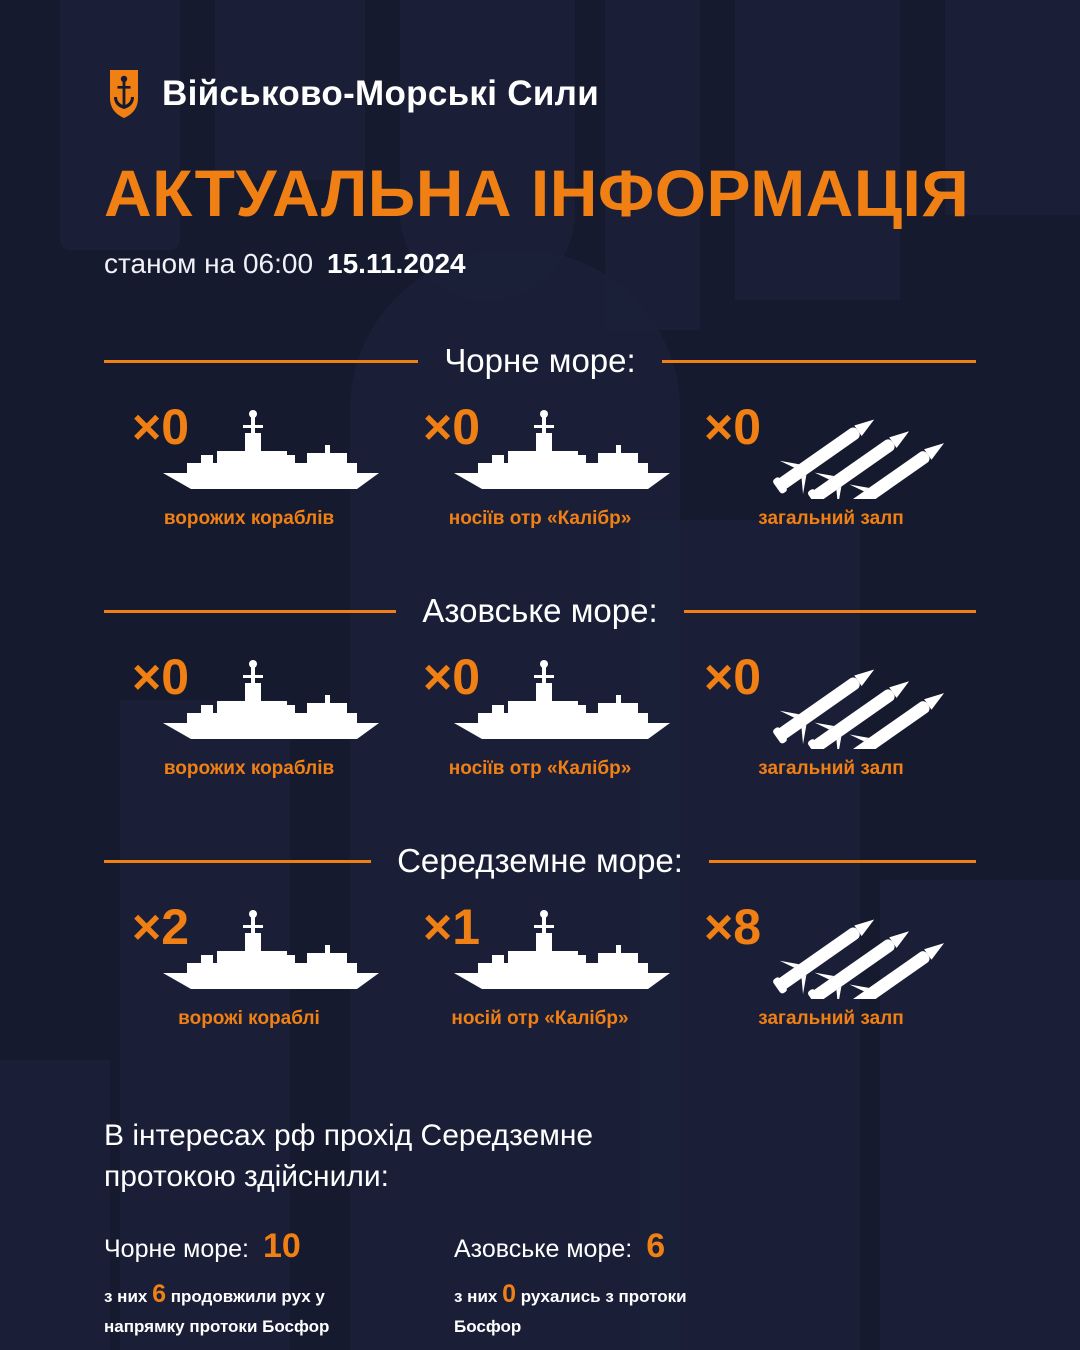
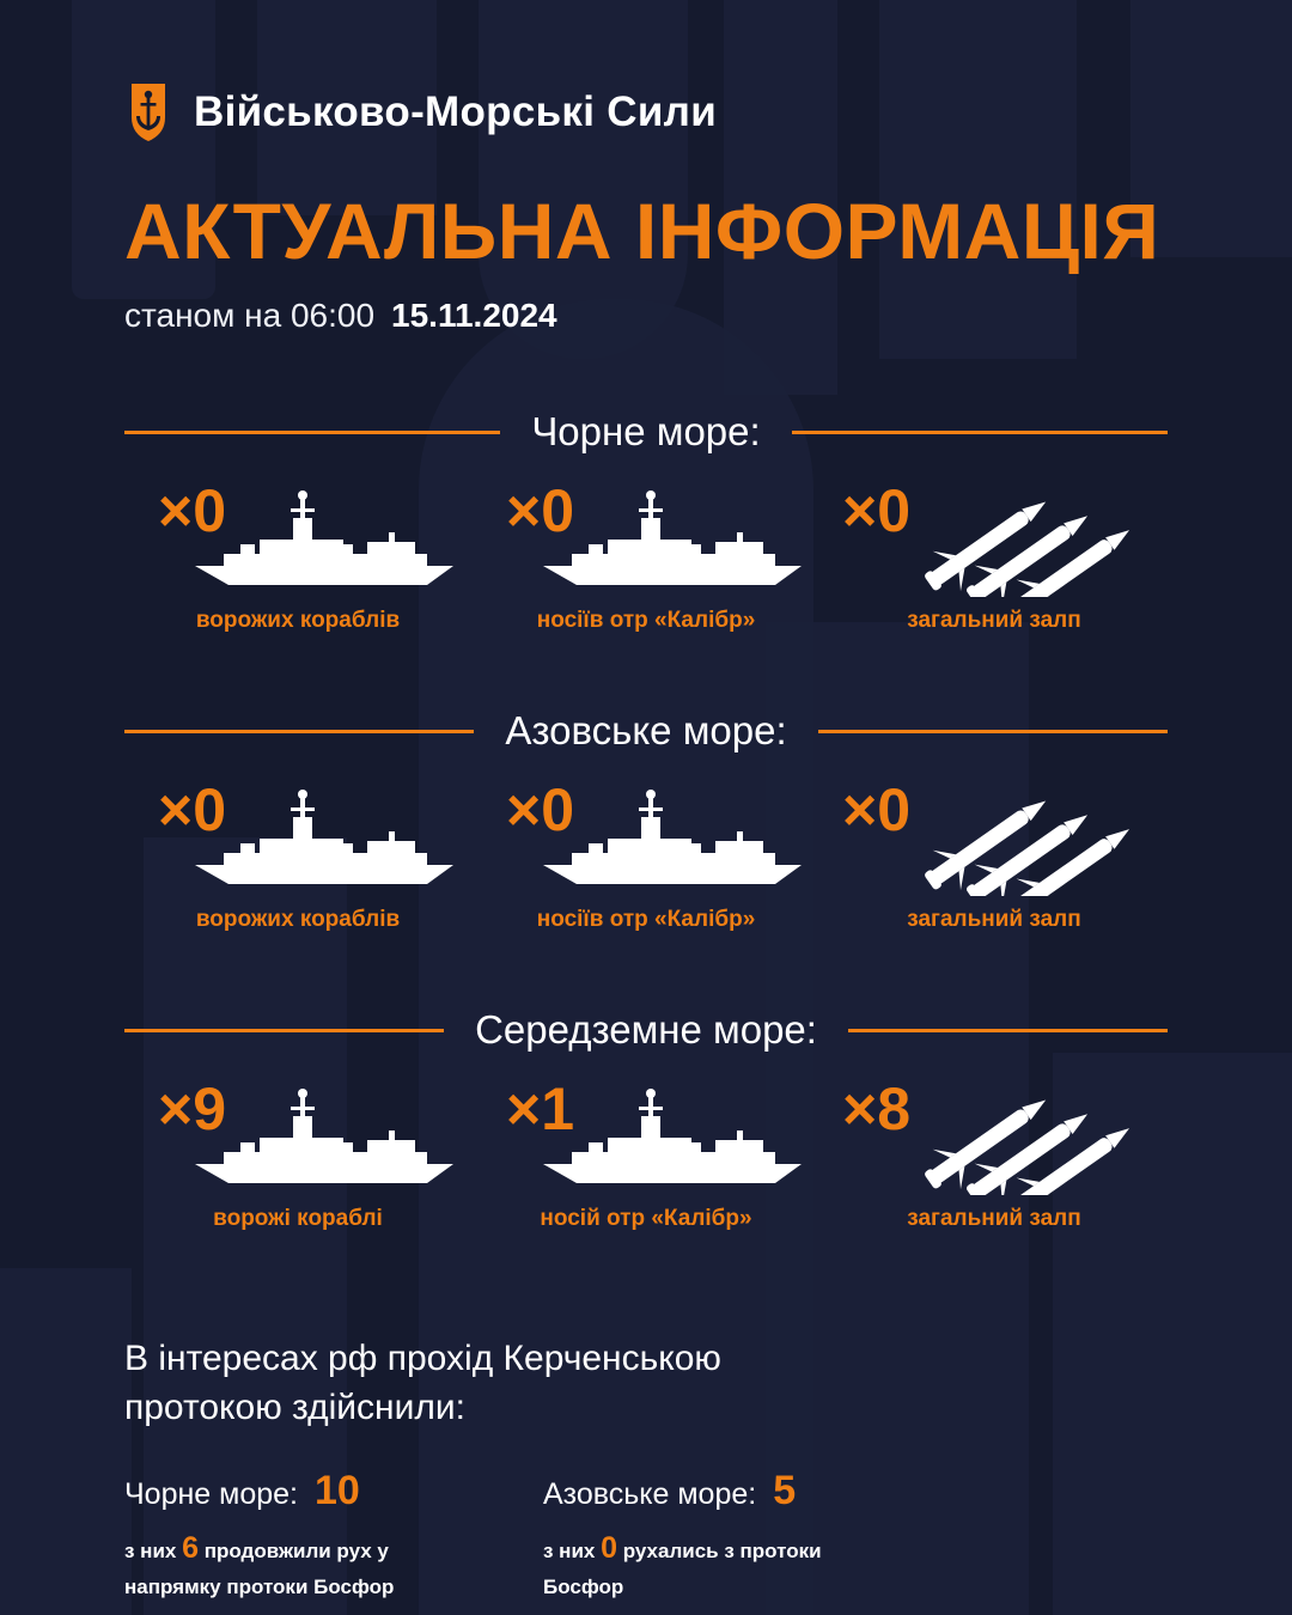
  Військово-Морські Сили
  АКТУАЛЬНА ІНФОРМАЦІЯ
  станом на 06:00
  15.11.2024
  Чорне море:
  ×0
  ворожих кораблів
  ×0
  носіїв отр «Калібр»
  ×0
  загальний залп
  Азовське море:
  ×0
  ворожих кораблів
  ×0
  носіїв отр «Калібр»
  ×0
  загальний залп
  Середземне море:
- ×2
+ ×9
  ворожі кораблі
  ×1
  носій отр «Калібр»
  ×8
  загальний залп
- В інтересах рф прохід Середземне протокою здійснили:
+ В інтересах рф прохід Керченською протокою здійснили:
  Чорне море:
  10
  з них 6 продовжили рух у напрямку протоки Босфор
  Азовське море:
- 6
+ 5
  з них 0 рухались з протоки Босфор
